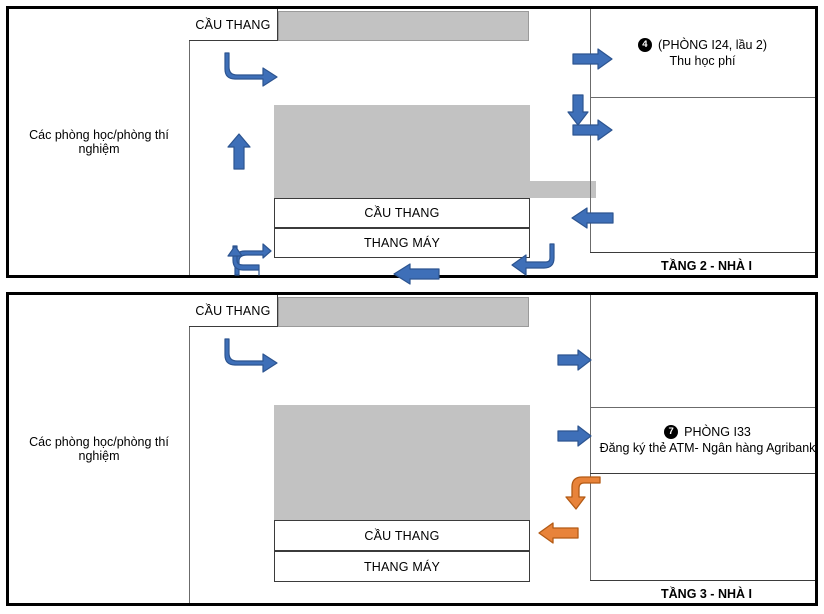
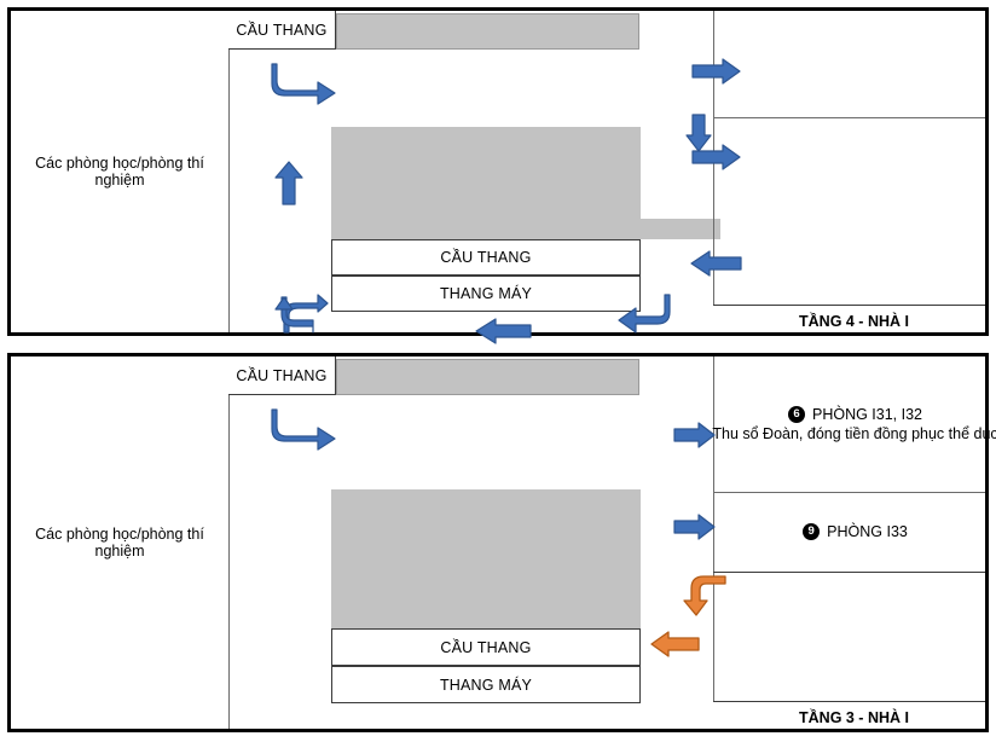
  Các phòng học/phòng thí nghiệm
  CẦU THANG
  CẦU THANG
  THANG MÁY
- 4
- (PHÒNG I24, lầu 2)
- Thu học phí
- TẦNG 2 - NHÀ I
+ TẦNG 4 - NHÀ I
  Các phòng học/phòng thí nghiệm
  CẦU THANG
  CẦU THANG
  THANG MÁY
+ 6
+ PHÒNG I31, I32
+ Thu sổ Đoàn, đóng tiền đồng phục thể dục
- 7
+ 9
  PHÒNG I33
- Đăng ký thẻ ATM- Ngân hàng Agribank
  TẦNG 3 - NHÀ I
